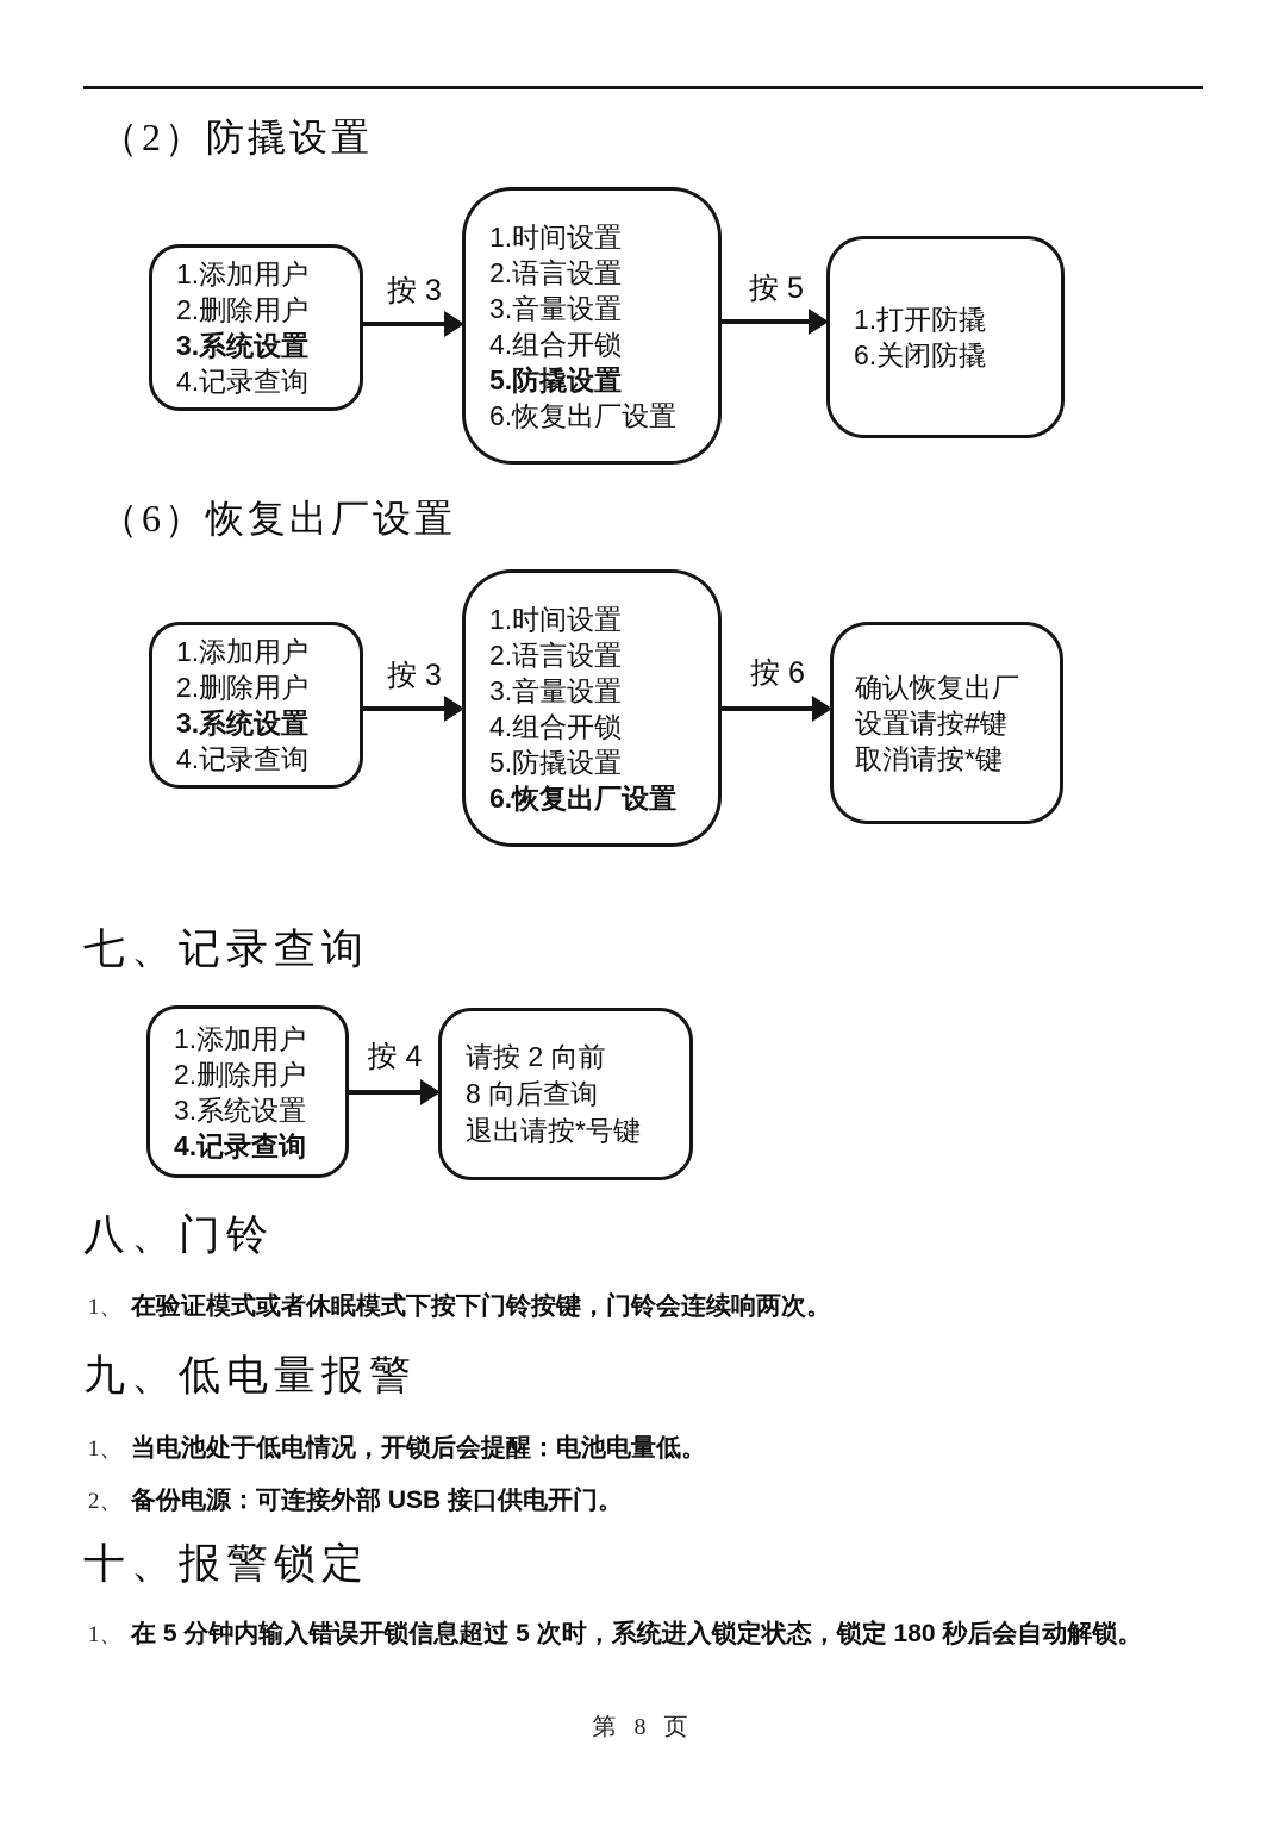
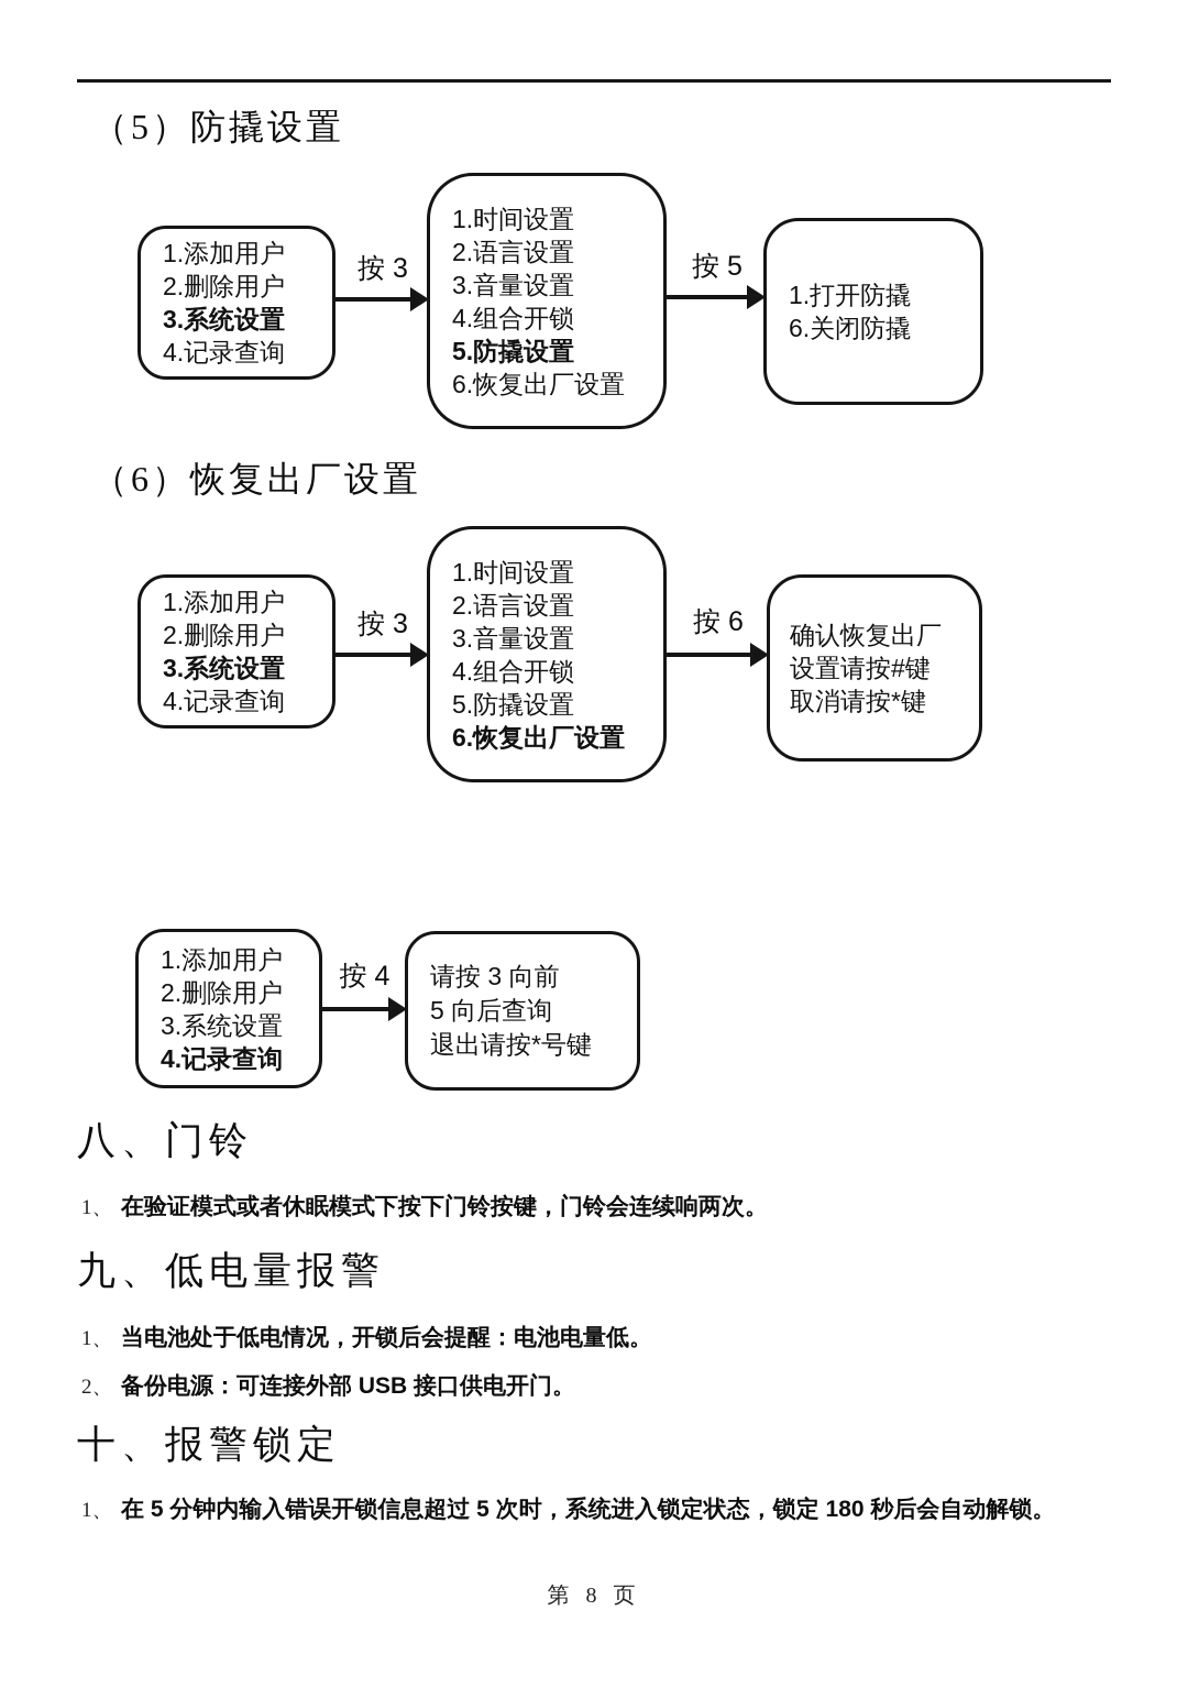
- （2）防撬设置
+ （5）防撬设置
  1.添加用户
  2.删除用户
  3.系统设置
  4.记录查询
  按 3
  1.时间设置
  2.语言设置
  3.音量设置
  4.组合开锁
  5.防撬设置
  6.恢复出厂设置
  按 5
  1.打开防撬
  6.关闭防撬
  （6）恢复出厂设置
  1.添加用户
  2.删除用户
  3.系统设置
  4.记录查询
  按 3
  1.时间设置
  2.语言设置
  3.音量设置
  4.组合开锁
  5.防撬设置
  6.恢复出厂设置
  按 6
  确认恢复出厂
  设置请按#键
  取消请按*键
- 七、记录查询
  1.添加用户
  2.删除用户
  3.系统设置
  4.记录查询
  按 4
- 请按 2 向前
+ 请按 3 向前
- 8 向后查询
+ 5 向后查询
  退出请按*号键
  八、门铃
  1、
  在验证模式或者休眠模式下按下门铃按键，门铃会连续响两次。
  九、低电量报警
  1、
  当电池处于低电情况，开锁后会提醒：电池电量低。
  2、
  备份电源：可连接外部 USB 接口供电开门。
  十、报警锁定
  1、
  在 5 分钟内输入错误开锁信息超过 5 次时，系统进入锁定状态，锁定 180 秒后会自动解锁。
  第 8 页
